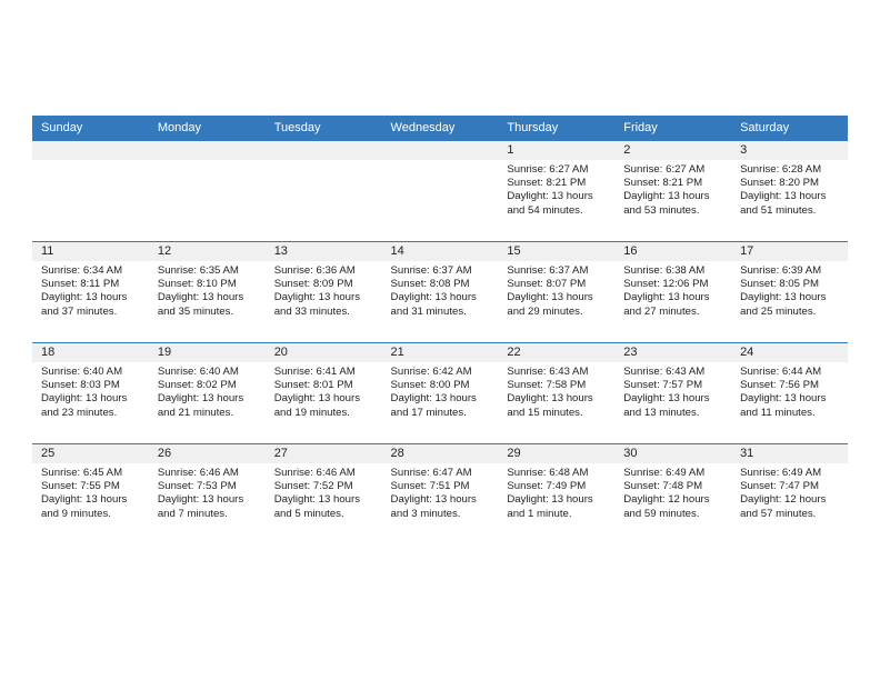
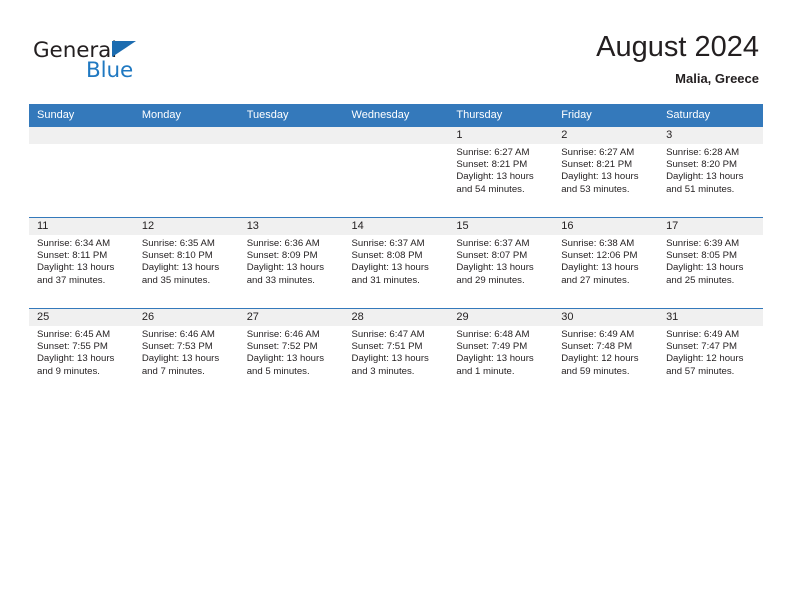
+ General
+ Blue
+ August 2024
+ Malia, Greece
  Sunday	Monday	Tuesday	Wednesday	Thursday	Friday	Saturday
  				1Sunrise: 6:27 AMSunset: 8:21 PMDaylight: 13 hours and 54 minutes.	2Sunrise: 6:27 AMSunset: 8:21 PMDaylight: 13 hours and 53 minutes.	3Sunrise: 6:28 AMSunset: 8:20 PMDaylight: 13 hours and 51 minutes.
  11Sunrise: 6:34 AMSunset: 8:11 PMDaylight: 13 hours and 37 minutes.	12Sunrise: 6:35 AMSunset: 8:10 PMDaylight: 13 hours and 35 minutes.	13Sunrise: 6:36 AMSunset: 8:09 PMDaylight: 13 hours and 33 minutes.	14Sunrise: 6:37 AMSunset: 8:08 PMDaylight: 13 hours and 31 minutes.	15Sunrise: 6:37 AMSunset: 8:07 PMDaylight: 13 hours and 29 minutes.	16Sunrise: 6:38 AMSunset: 12:06 PMDaylight: 13 hours and 27 minutes.	17Sunrise: 6:39 AMSunset: 8:05 PMDaylight: 13 hours and 25 minutes.
- 18Sunrise: 6:40 AMSunset: 8:03 PMDaylight: 13 hours and 23 minutes.	19Sunrise: 6:40 AMSunset: 8:02 PMDaylight: 13 hours and 21 minutes.	20Sunrise: 6:41 AMSunset: 8:01 PMDaylight: 13 hours and 19 minutes.	21Sunrise: 6:42 AMSunset: 8:00 PMDaylight: 13 hours and 17 minutes.	22Sunrise: 6:43 AMSunset: 7:58 PMDaylight: 13 hours and 15 minutes.	23Sunrise: 6:43 AMSunset: 7:57 PMDaylight: 13 hours and 13 minutes.	24Sunrise: 6:44 AMSunset: 7:56 PMDaylight: 13 hours and 11 minutes.
  25Sunrise: 6:45 AMSunset: 7:55 PMDaylight: 13 hours and 9 minutes.	26Sunrise: 6:46 AMSunset: 7:53 PMDaylight: 13 hours and 7 minutes.	27Sunrise: 6:46 AMSunset: 7:52 PMDaylight: 13 hours and 5 minutes.	28Sunrise: 6:47 AMSunset: 7:51 PMDaylight: 13 hours and 3 minutes.	29Sunrise: 6:48 AMSunset: 7:49 PMDaylight: 13 hours and 1 minute.	30Sunrise: 6:49 AMSunset: 7:48 PMDaylight: 12 hours and 59 minutes.	31Sunrise: 6:49 AMSunset: 7:47 PMDaylight: 12 hours and 57 minutes.
